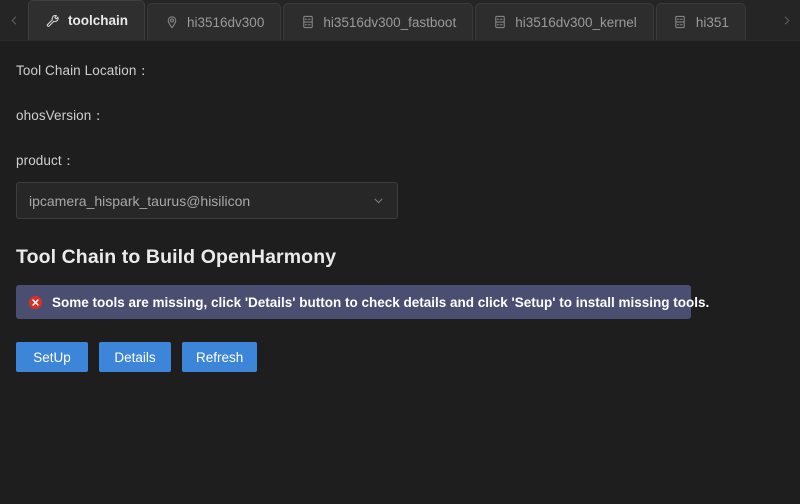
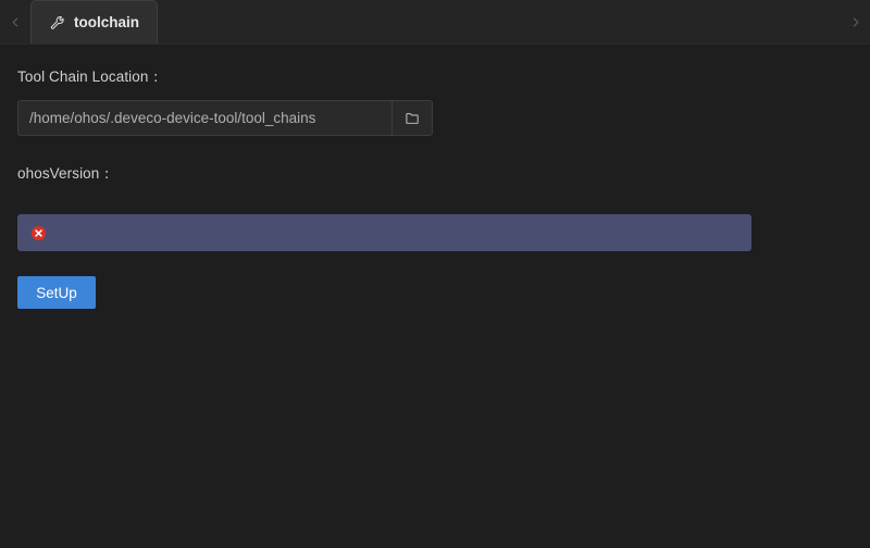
  toolchain
- hi3516dv300
- hi3516dv300_fastboot
- hi3516dv300_kernel
- hi351
  Tool Chain Location：
+ /home/ohos/.deveco-device-tool/tool_chains
  ohosVersion：
- product：
- ipcamera_hispark_taurus@hisilicon
- Tool Chain to Build OpenHarmony
- Some tools are missing, click 'Details' button to check details and click 'Setup' to install missing tools.
  SetUp
- Details
- Refresh
